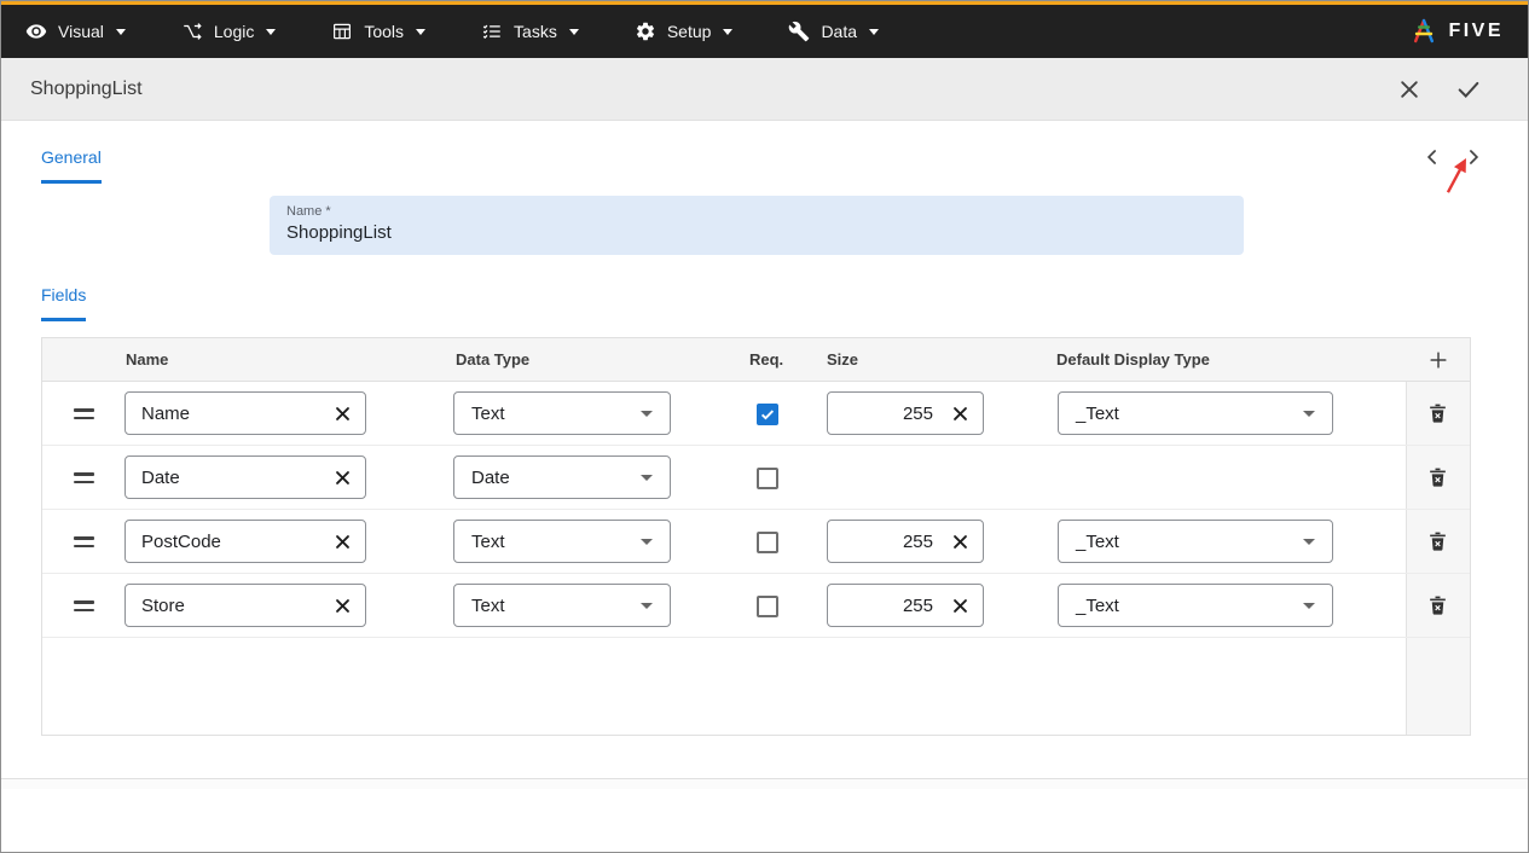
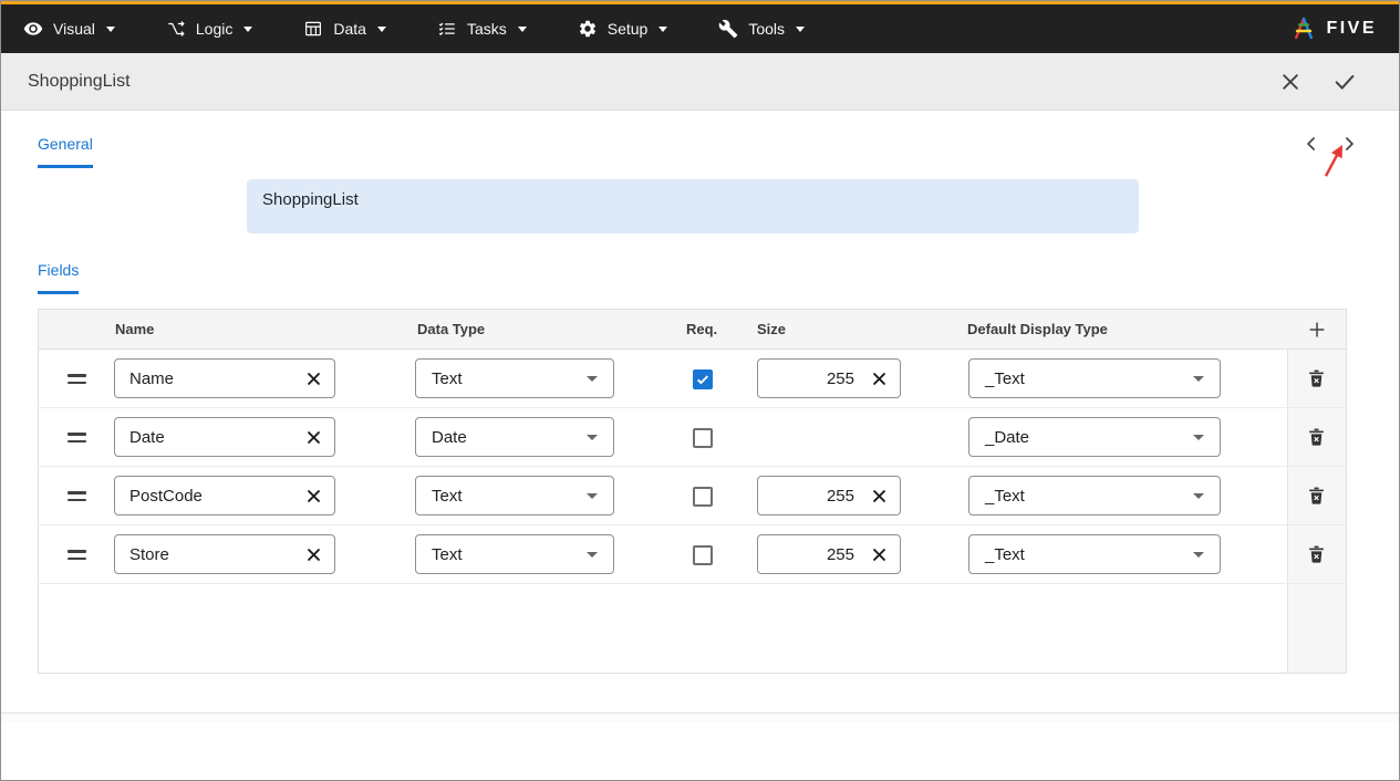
  Visual
  Logic
- Tools
+ Data
  Tasks
  Setup
- Data
+ Tools
  FIVE
  ShoppingList
  General
- Name *
  ShoppingList
  Fields
  Name
  Data Type
  Req.
  Size
  Default Display Type
  Name
  Text
  255
  _Text
  Date
  Date
+ _Date
  PostCode
  Text
  255
  _Text
  Store
  Text
  255
  _Text
